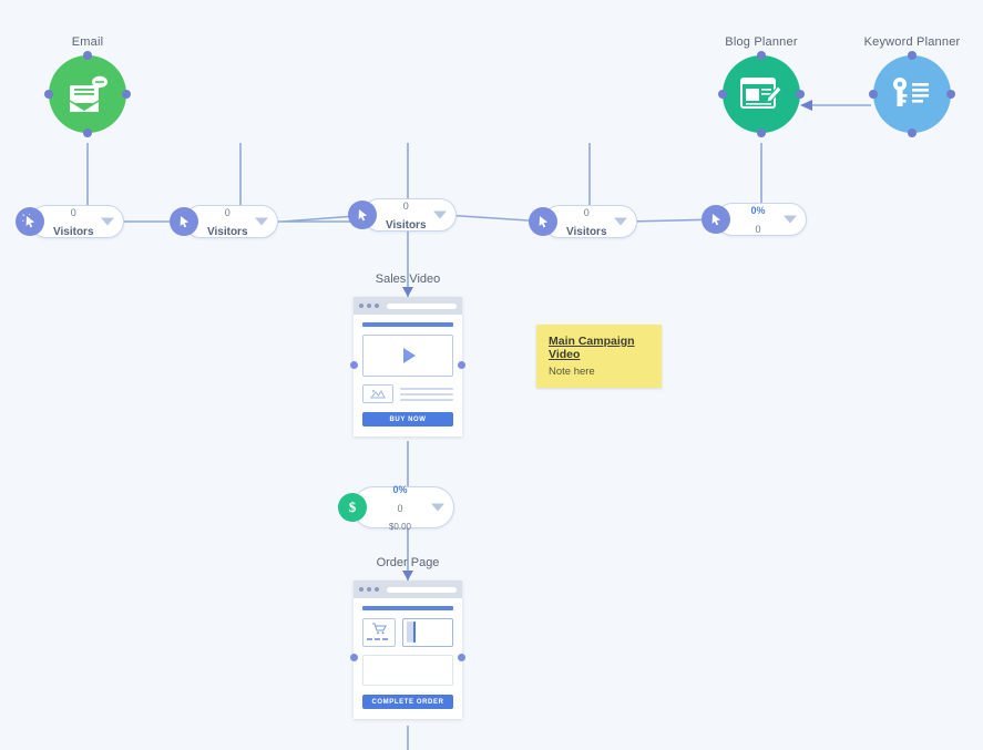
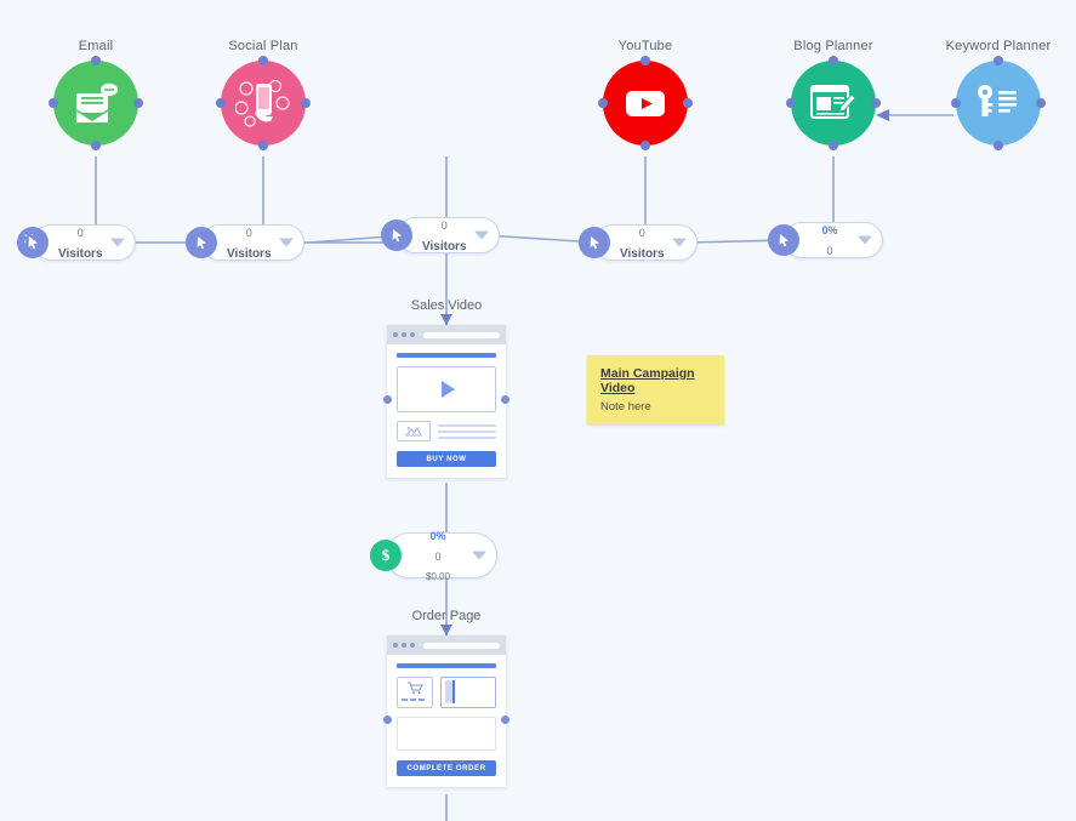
  Email
+ Social Plan
+ YouTube
  Blog Planner
  Keyword Planner
  0
  Visitors
  0
  Visitors
  0
  Visitors
  0
  Visitors
  0%
  0
  $
  0%
  0
  $0.00
  Sales Video
  Order Page
  Main Campaign Video
  Note here
